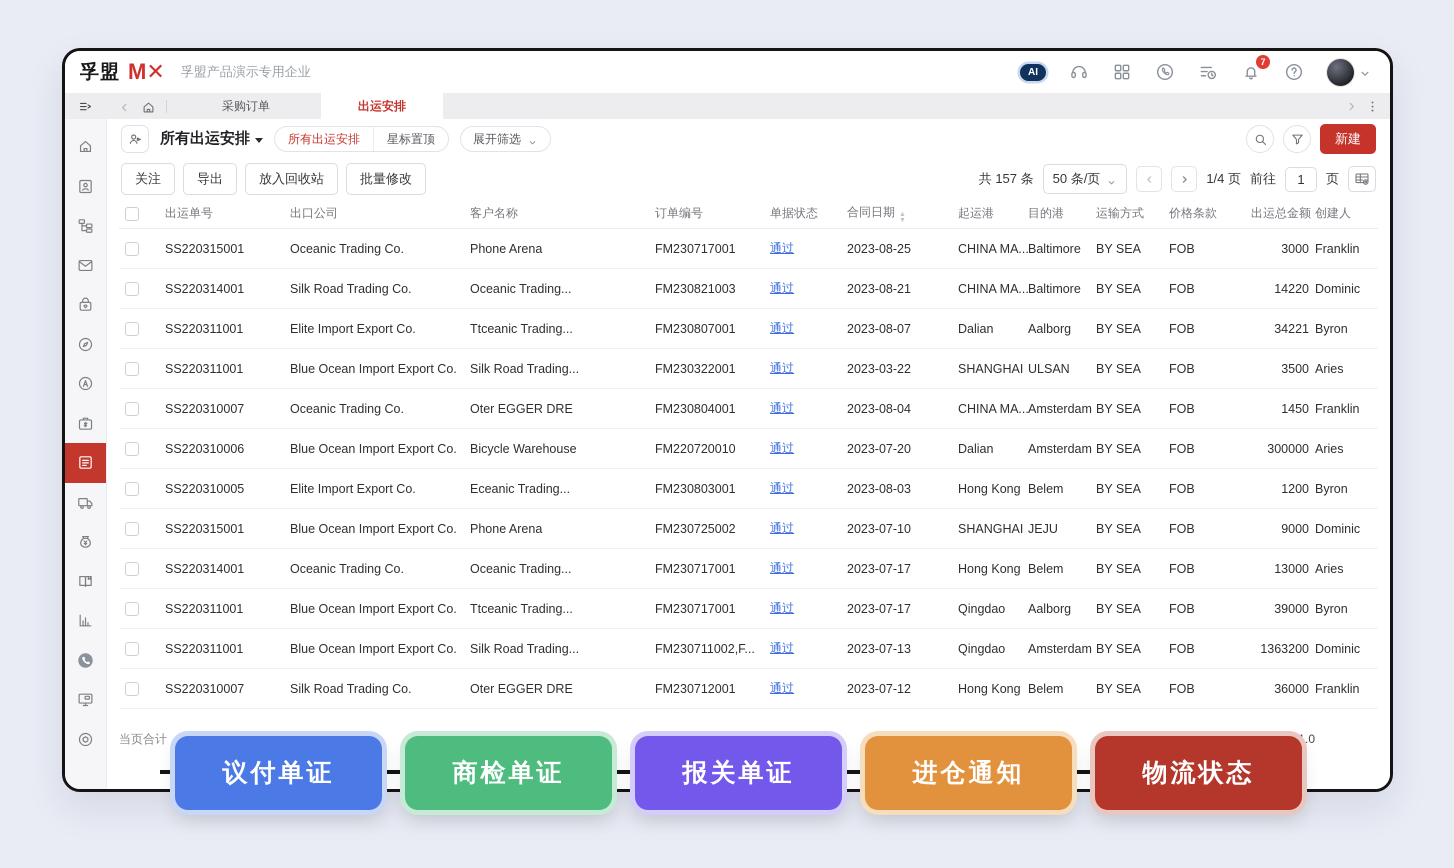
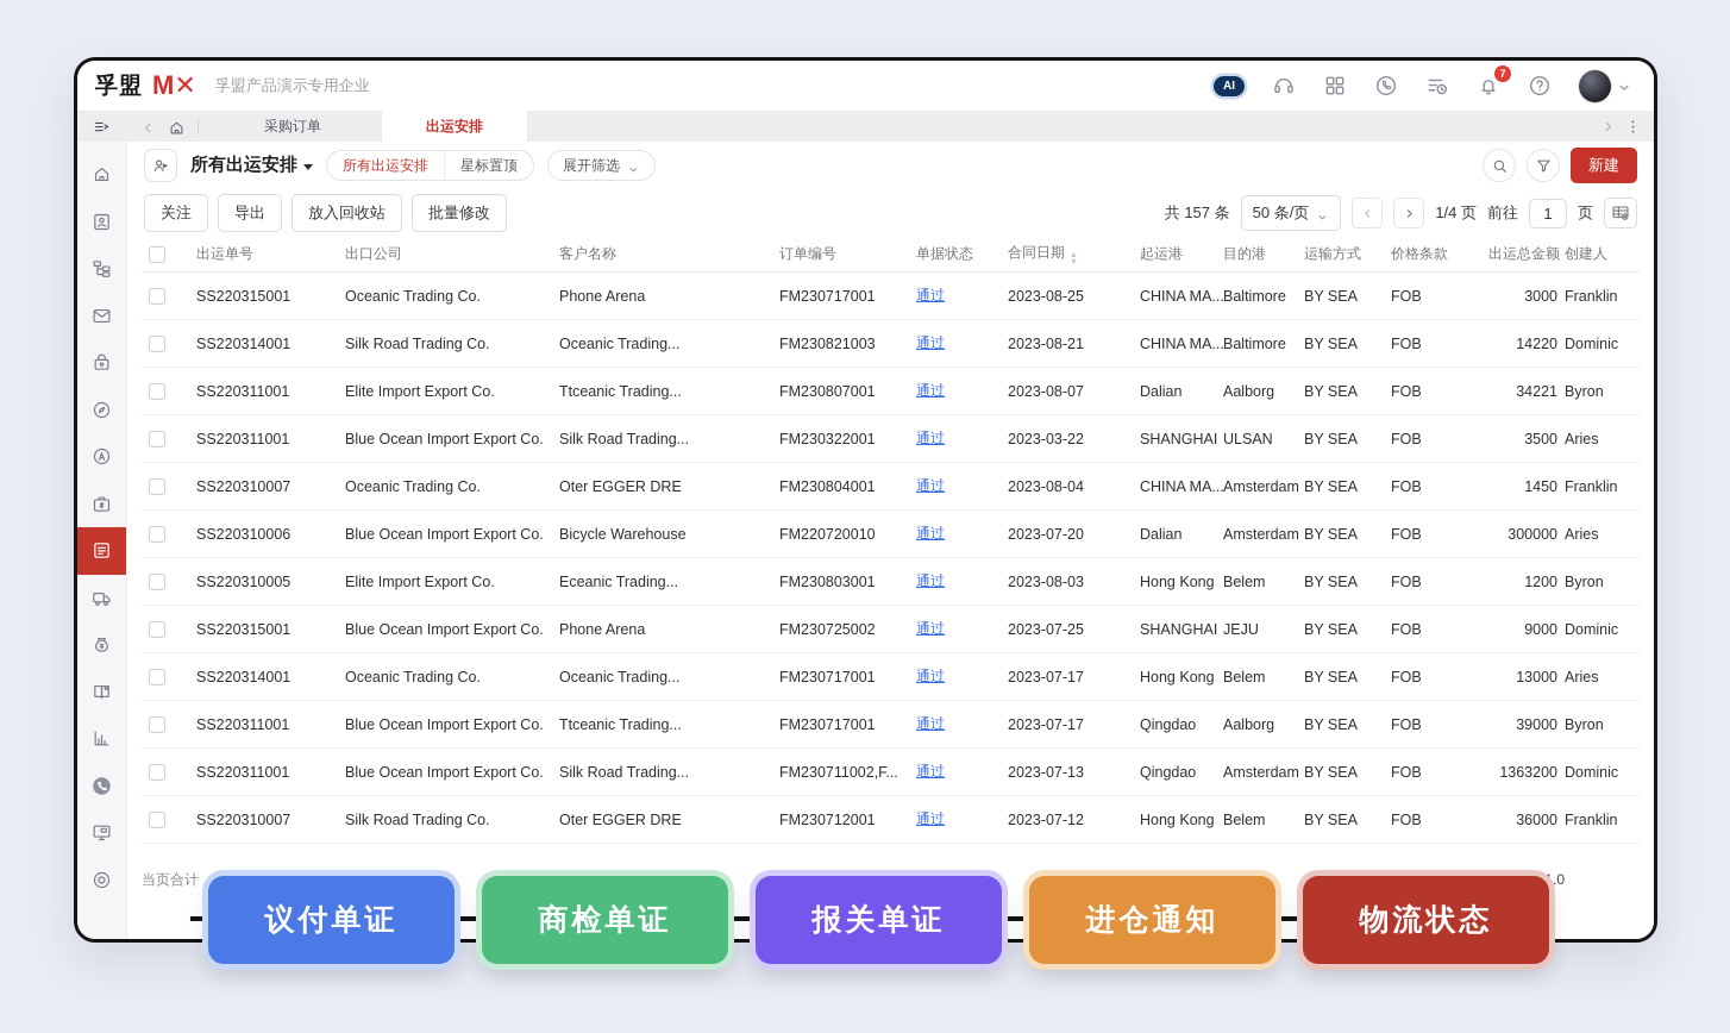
  孚盟
  M✕
  孚盟产品演示专用企业
  AI
  7
  采购订单
  出运安排
  所有出运安排
  所有出运安排
  星标置顶
  展开筛选
  新建
  关注
  导出
  放入回收站
  批量修改
  共 157 条
  50 条/页
  1/4 页
  前往
  1
  页
  出运单号
  出口公司
  客户名称
  订单编号
  单据状态
  合同日期
  起运港
  目的港
  运输方式
  价格条款
  出运总金额
  创建人
  SS220315001
  Oceanic Trading Co.
  Phone Arena
  FM230717001
  通过
  2023-08-25
  CHINA MA...
  Baltimore
  BY SEA
  FOB
  3000
  Franklin
  SS220314001
  Silk Road Trading Co.
  Oceanic Trading...
  FM230821003
  通过
  2023-08-21
  CHINA MA...
  Baltimore
  BY SEA
  FOB
  14220
  Dominic
  SS220311001
  Elite Import Export Co.
  Ttceanic Trading...
  FM230807001
  通过
  2023-08-07
  Dalian
  Aalborg
  BY SEA
  FOB
  34221
  Byron
  SS220311001
  Blue Ocean Import Export Co.
  Silk Road Trading...
  FM230322001
  通过
  2023-03-22
  SHANGHAI
  ULSAN
  BY SEA
  FOB
  3500
  Aries
  SS220310007
  Oceanic Trading Co.
  Oter EGGER DRE
  FM230804001
  通过
  2023-08-04
  CHINA MA...
  Amsterdam
  BY SEA
  FOB
  1450
  Franklin
  SS220310006
  Blue Ocean Import Export Co.
  Bicycle Warehouse
  FM220720010
  通过
  2023-07-20
  Dalian
  Amsterdam
  BY SEA
  FOB
  300000
  Aries
  SS220310005
  Elite Import Export Co.
  Eceanic Trading...
  FM230803001
  通过
  2023-08-03
  Hong Kong
  Belem
  BY SEA
  FOB
  1200
  Byron
  SS220315001
  Blue Ocean Import Export Co.
  Phone Arena
  FM230725002
  通过
- 2023-07-10
+ 2023-07-25
  SHANGHAI
  JEJU
  BY SEA
  FOB
  9000
  Dominic
  SS220314001
  Oceanic Trading Co.
  Oceanic Trading...
  FM230717001
  通过
  2023-07-17
  Hong Kong
  Belem
  BY SEA
  FOB
  13000
  Aries
  SS220311001
  Blue Ocean Import Export Co.
  Ttceanic Trading...
  FM230717001
  通过
  2023-07-17
  Qingdao
  Aalborg
  BY SEA
  FOB
  39000
  Byron
  SS220311001
  Blue Ocean Import Export Co.
  Silk Road Trading...
  FM230711002,F...
  通过
  2023-07-13
  Qingdao
  Amsterdam
  BY SEA
  FOB
  1363200
  Dominic
  SS220310007
  Silk Road Trading Co.
  Oter EGGER DRE
  FM230712001
  通过
  2023-07-12
  Hong Kong
  Belem
  BY SEA
  FOB
  36000
  Franklin
  当页合计
  议付单证
  商检单证
  报关单证
  进仓通知
  物流状态
